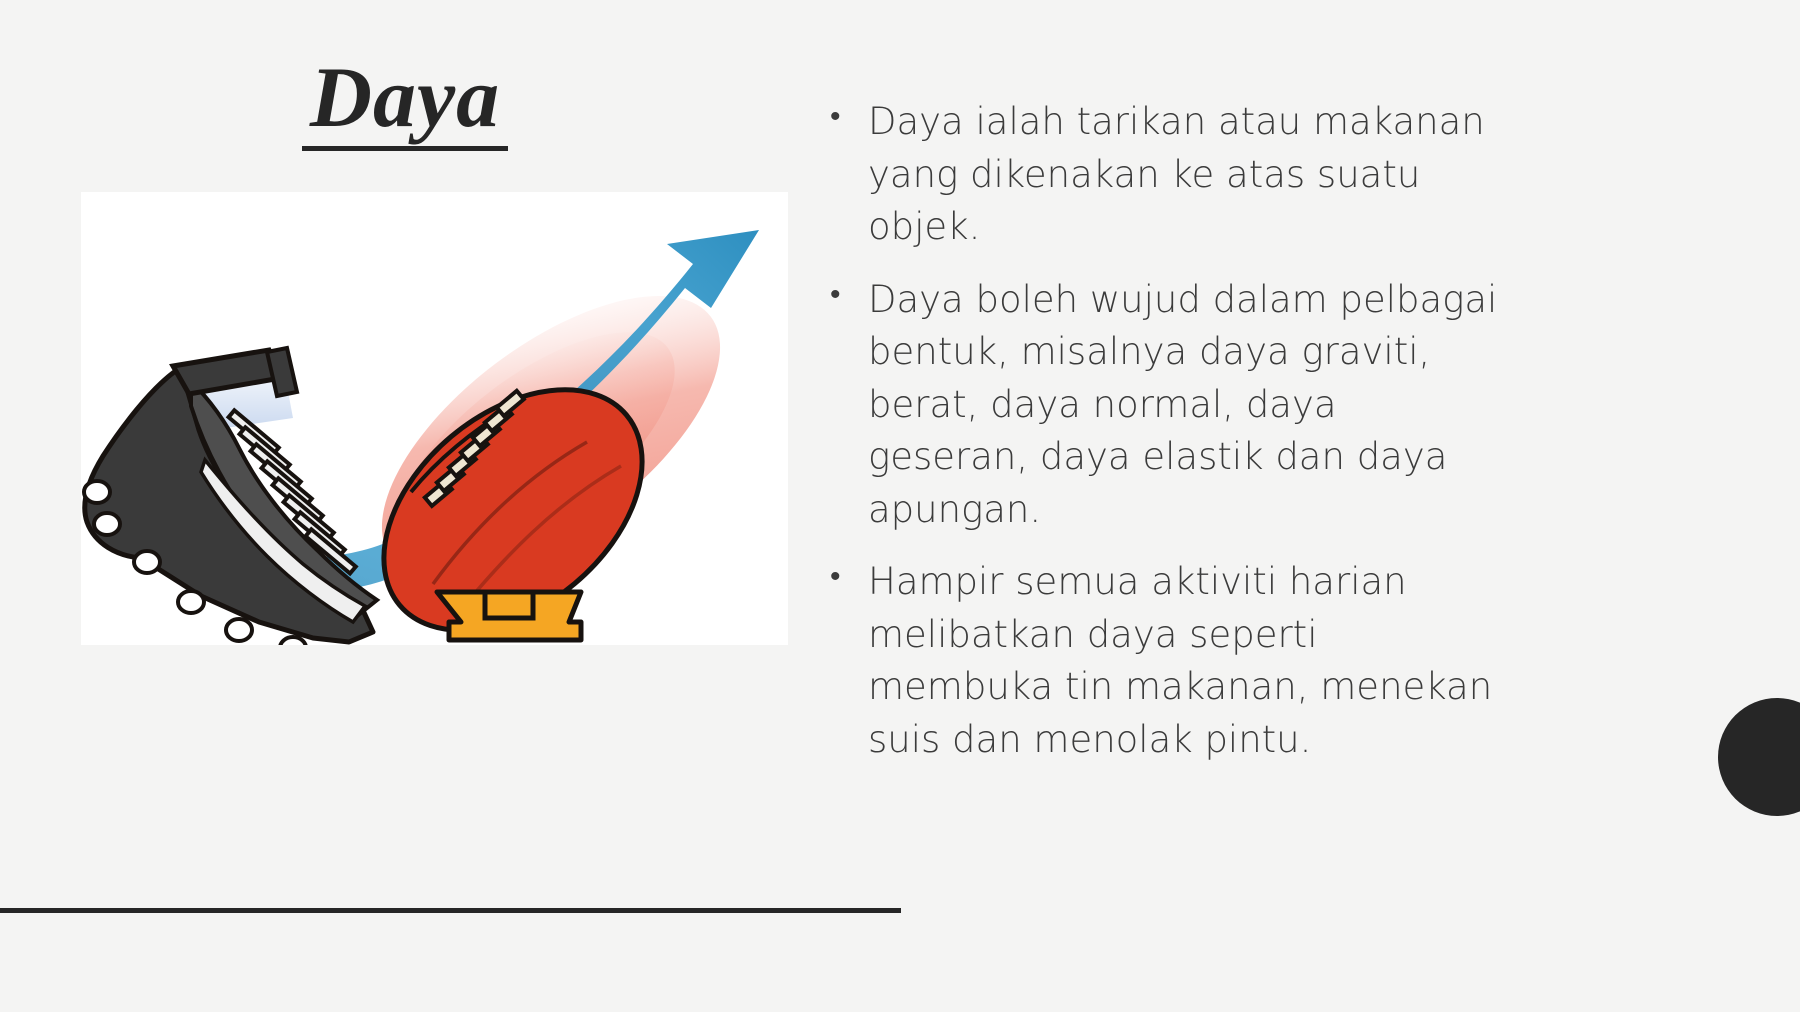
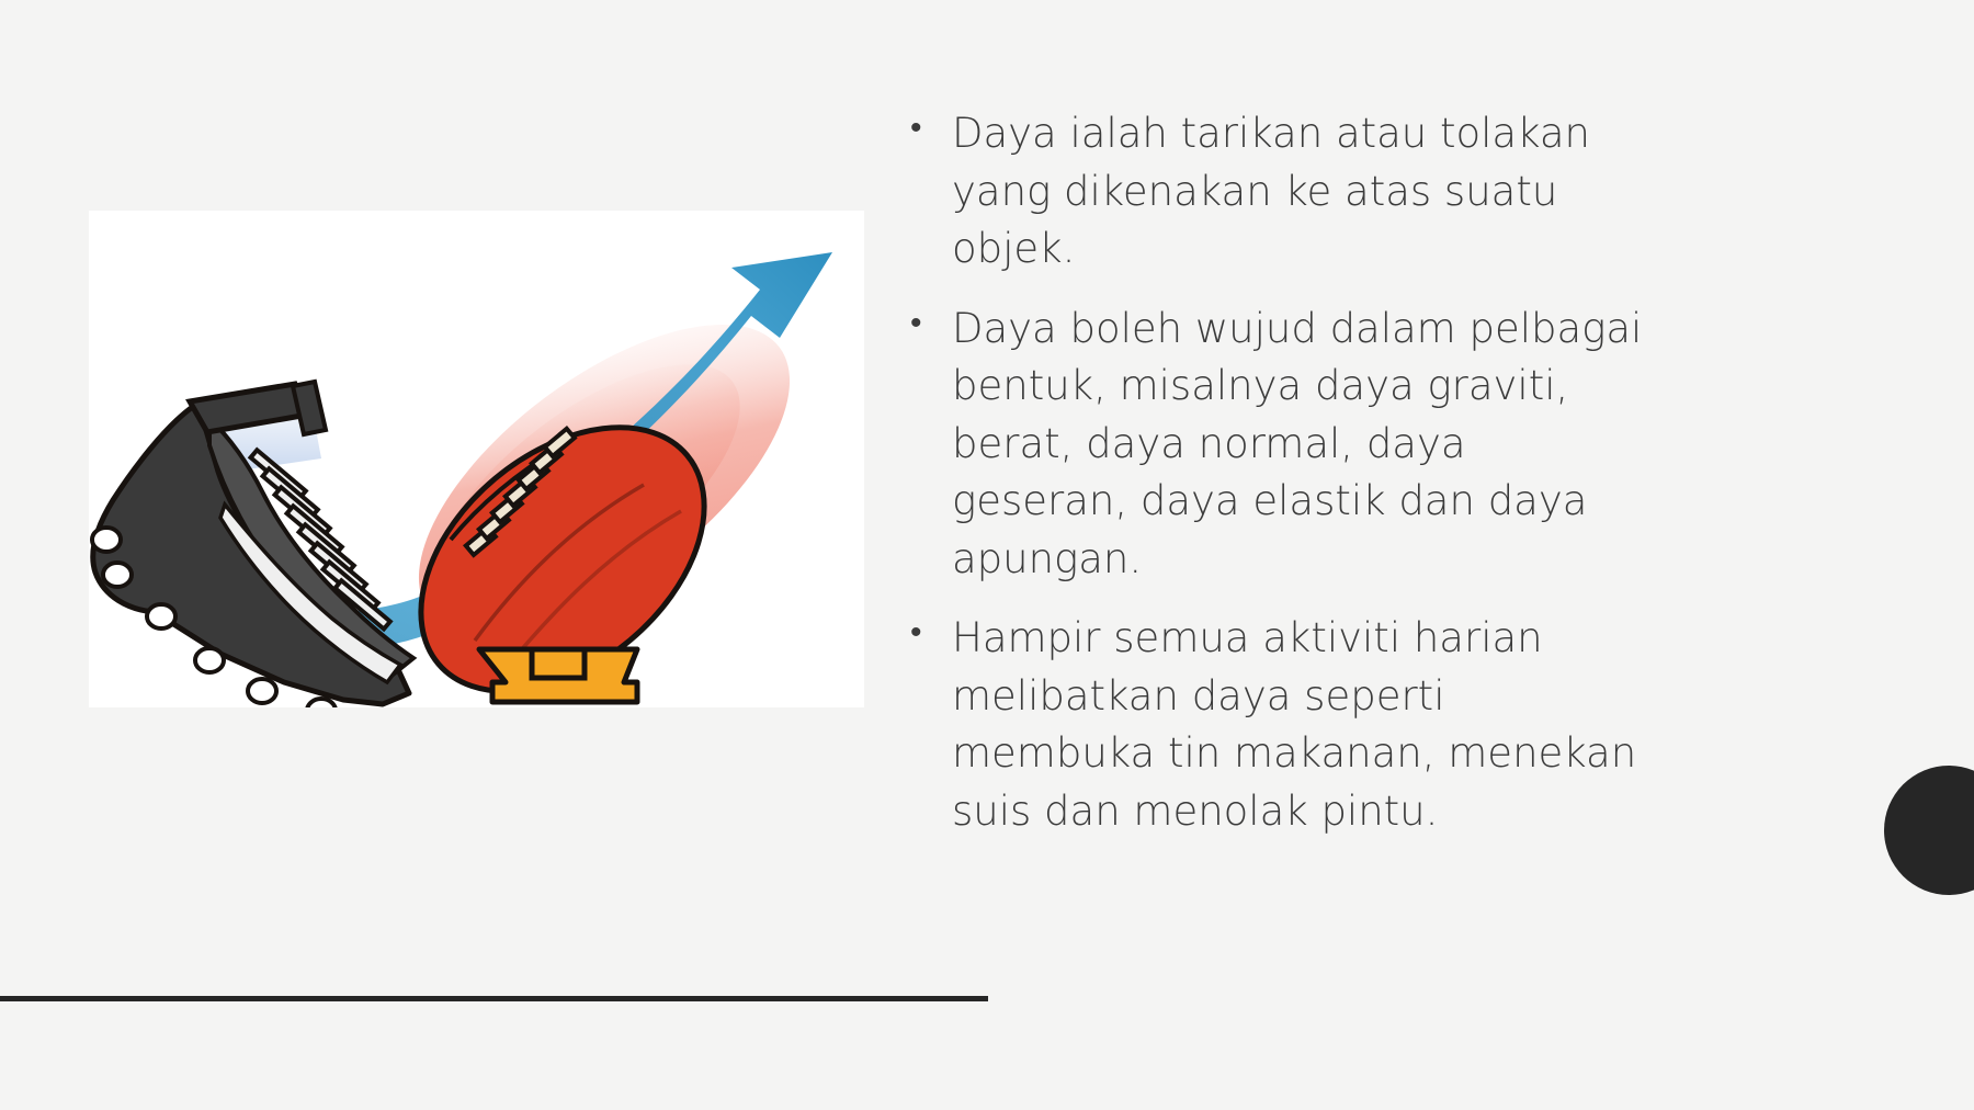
- Daya
  •
- Daya ialah tarikan atau makanan yang dikenakan ke atas suatu objek.
+ Daya ialah tarikan atau tolakan yang dikenakan ke atas suatu objek.
  •
  Daya boleh wujud dalam pelbagai bentuk, misalnya daya graviti, berat, daya normal, daya geseran, daya elastik dan daya apungan.
  •
  Hampir semua aktiviti harian melibatkan daya seperti membuka tin makanan, menekan suis dan menolak pintu.
